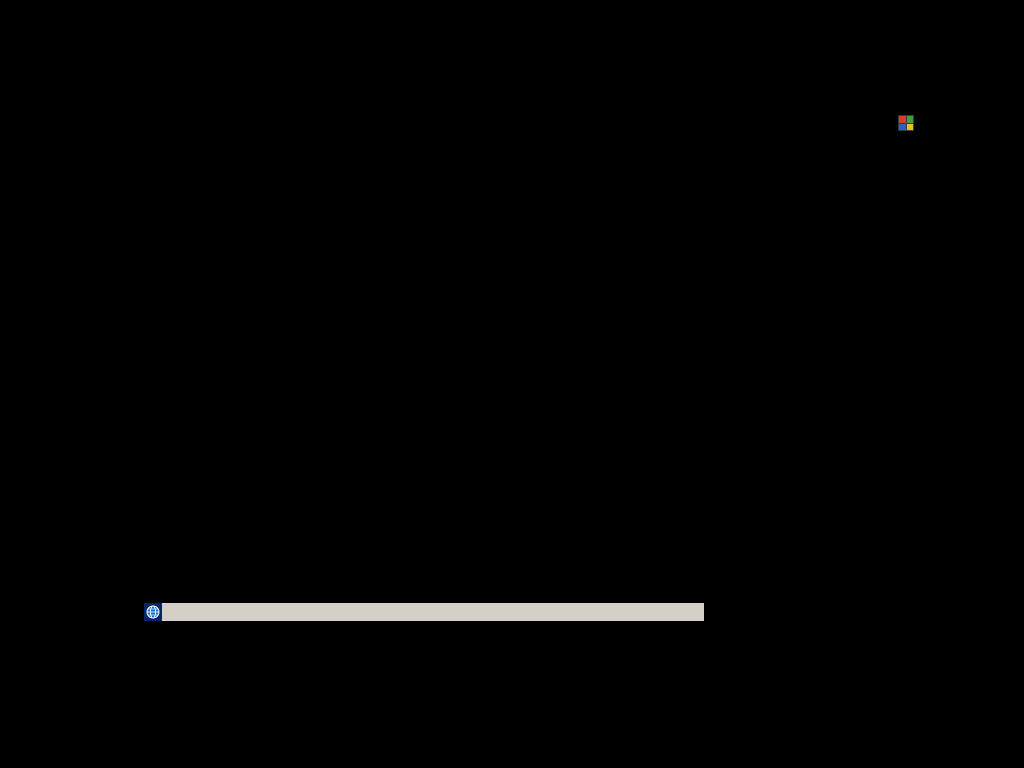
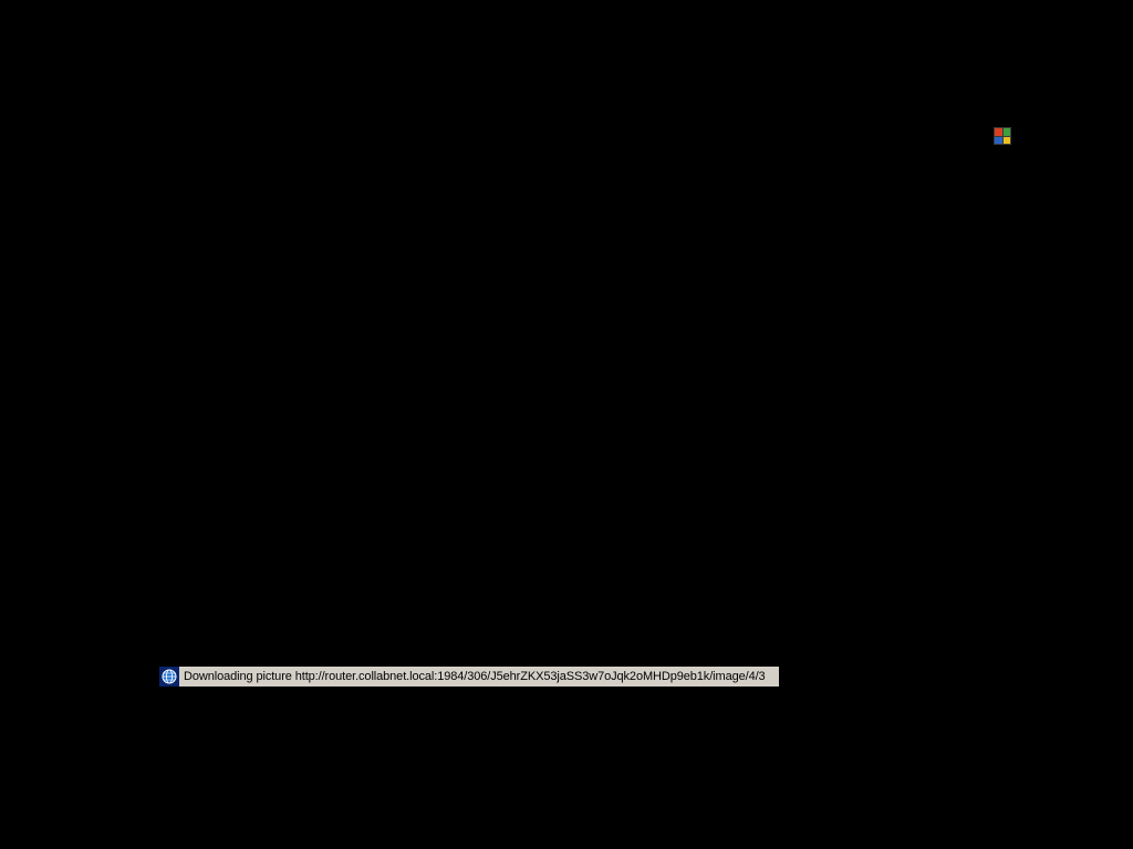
+ Downloading picture http://router.collabnet.local:1984/306/J5ehrZKX53jaSS3w7oJqk2oMHDp9eb1k/image/4/3
